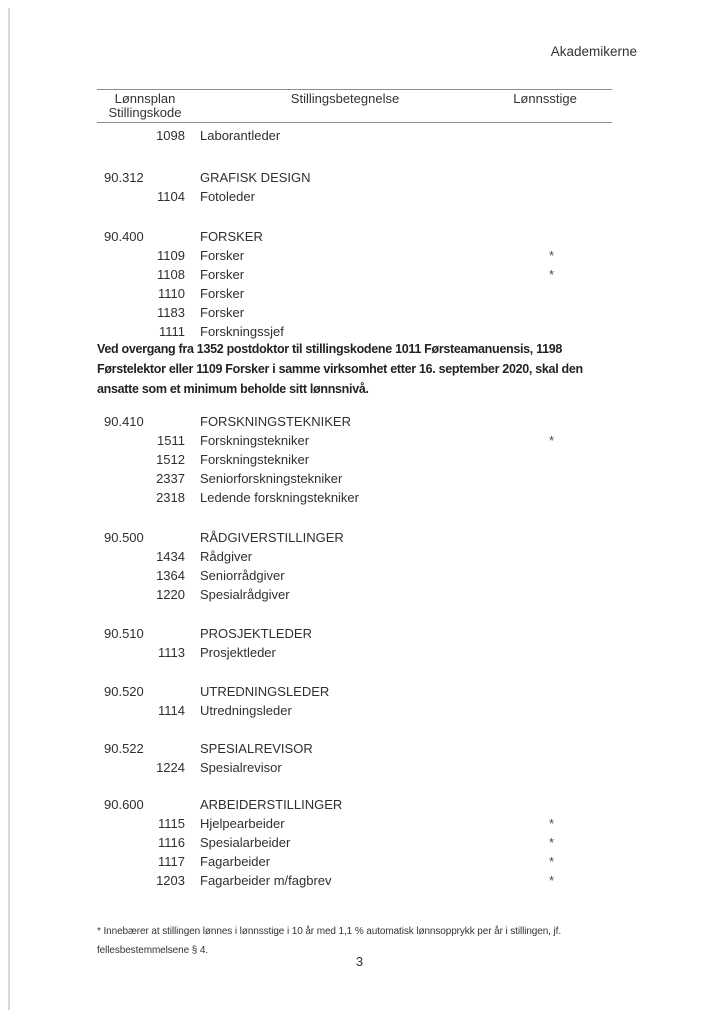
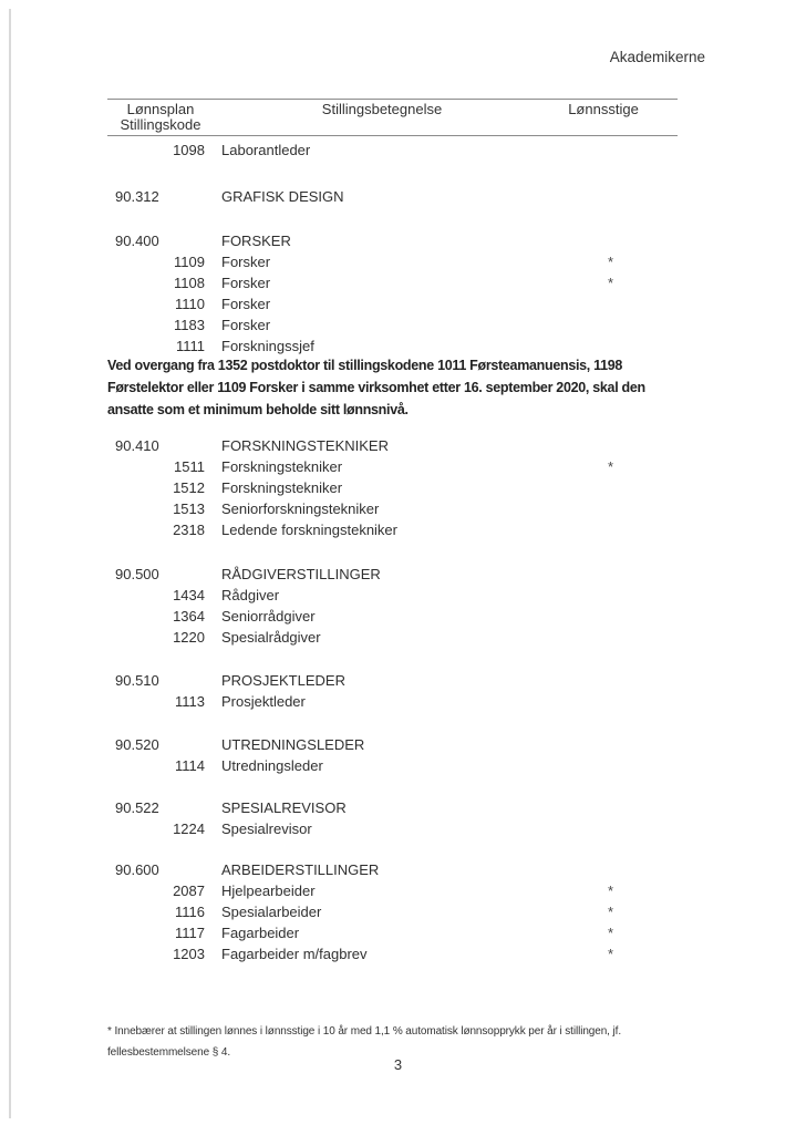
  Akademikerne
  Lønnsplan
  Stillingskode
  Stillingsbetegnelse
  Lønnsstige
  1098
  Laborantleder
  90.312
  GRAFISK DESIGN
- 1104
- Fotoleder
  90.400
  FORSKER
  1109
  Forsker
  *
  1108
  Forsker
  *
  1110
  Forsker
  1183
  Forsker
  1111
  Forskningssjef
  Ved overgang fra 1352 postdoktor til stillingskodene 1011 Førsteamanuensis, 1198 Førstelektor eller 1109 Forsker i samme virksomhet etter 16. september 2020, skal den ansatte som et minimum beholde sitt lønnsnivå.
  90.410
  FORSKNINGSTEKNIKER
  1511
  Forskningstekniker
  *
  1512
  Forskningstekniker
- 2337
+ 1513
  Seniorforskningstekniker
  2318
  Ledende forskningstekniker
  90.500
  RÅDGIVERSTILLINGER
  1434
  Rådgiver
  1364
  Seniorrådgiver
  1220
  Spesialrådgiver
  90.510
  PROSJEKTLEDER
  1113
  Prosjektleder
  90.520
  UTREDNINGSLEDER
  1114
  Utredningsleder
  90.522
  SPESIALREVISOR
  1224
  Spesialrevisor
  90.600
  ARBEIDERSTILLINGER
- 1115
+ 2087
  Hjelpearbeider
  *
  1116
  Spesialarbeider
  *
  1117
  Fagarbeider
  *
  1203
  Fagarbeider m/fagbrev
  *
  * Innebærer at stillingen lønnes i lønnsstige i 10 år med 1,1 % automatisk lønnsopprykk per år i stillingen, jf. fellesbestemmelsene § 4.
  3
